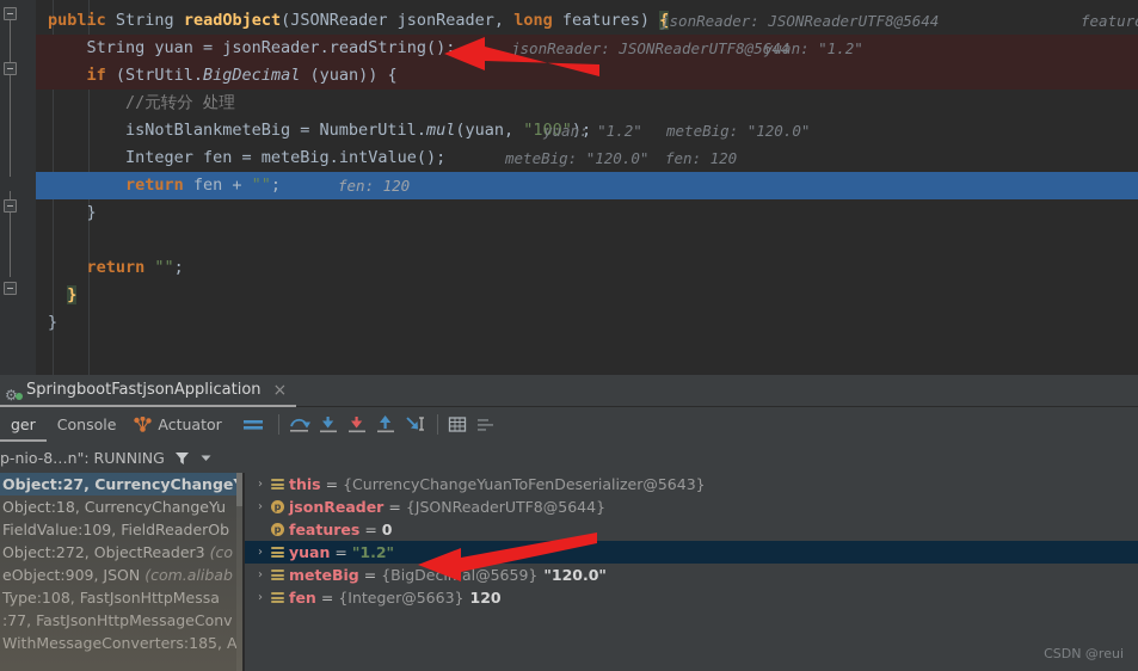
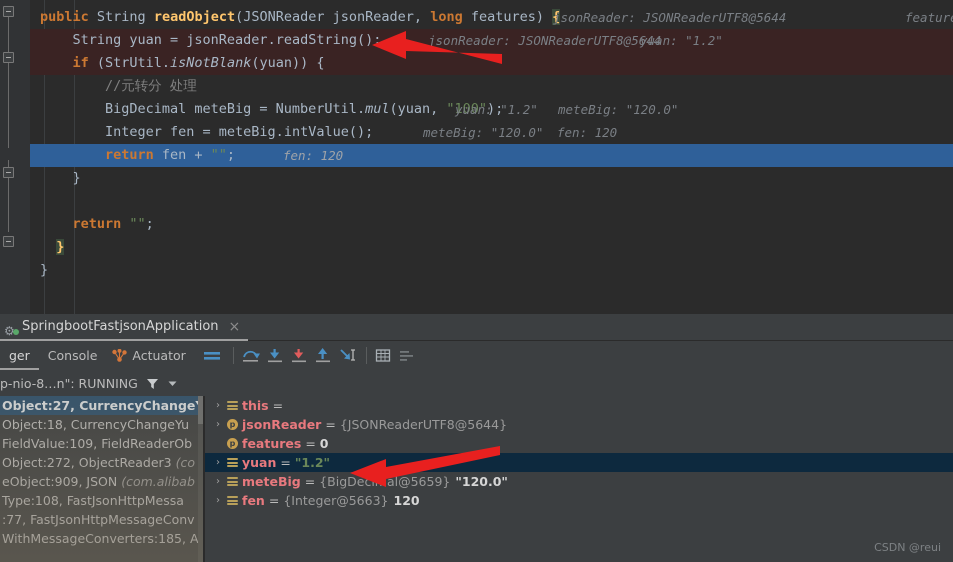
  public String readObject(JSONReader jsonReader, long features) {
  jsonReader: JSONReaderUTF8@5644
  String yuan = jsonReader.readString();
  jsonReader: JSONReaderUTF8@5644
  yuan: "1.2"
- if (StrUtil.BigDecimal (yuan)) {
+ if (StrUtil.isNotBlank(yuan)) {
  //元转分 处理
- isNotBlankmeteBig = NumberUtil.mul(yuan, "100");
+ BigDecimal meteBig = NumberUtil.mul(yuan, "100");
  yuan: "1.2"
  meteBig: "120.0"
  Integer fen = meteBig.intValue();
  meteBig: "120.0"
  fen: 120
  return fen + "";
  fen: 120
  }
  return "";
  }
  }
  ⚙
  SpringbootFastjsonApplication
  ×
  ger
  Console
  Actuator
  p-nio-8…n": RUNNING
  ›
  this
  =
- {CurrencyChangeYuanToFenDeserializer@5643}
  ›
  p
  jsonReader
  =
  {JSONReaderUTF8@5644}
  p
  features
  =
  0
  ›
  yuan
  =
  "1.2"
  ›
  meteBig
  =
  {BigDecal@5659}
  "120.0"
  ›
  fen
  =
  {Integer@5663}
  120
  CSDN @reui
